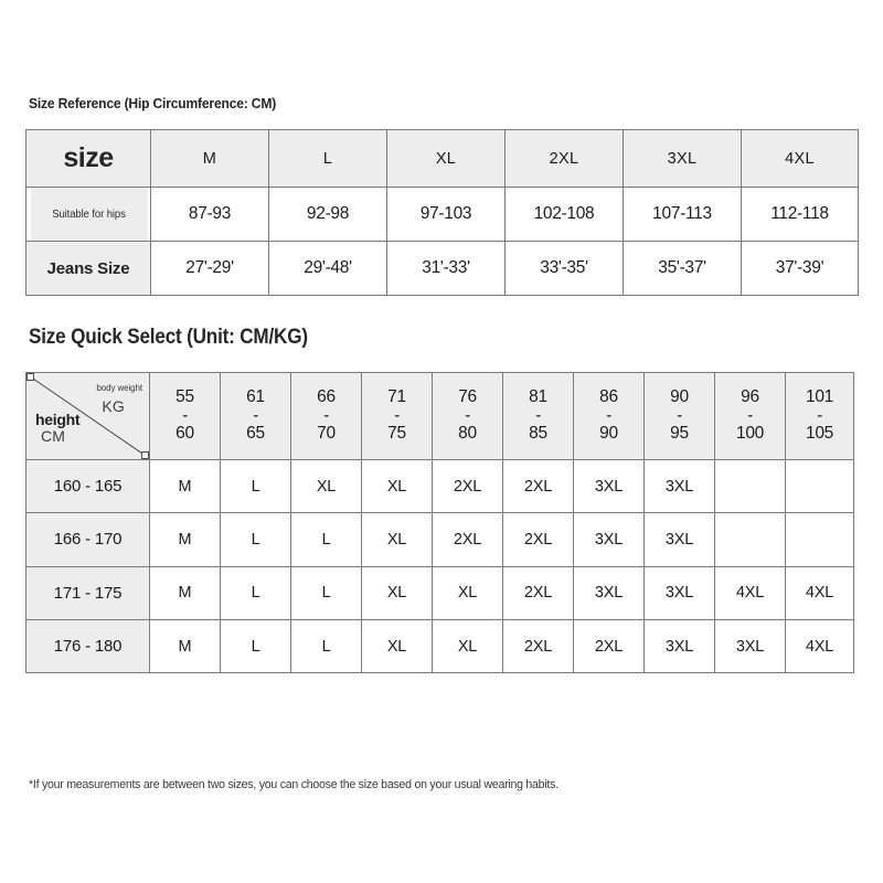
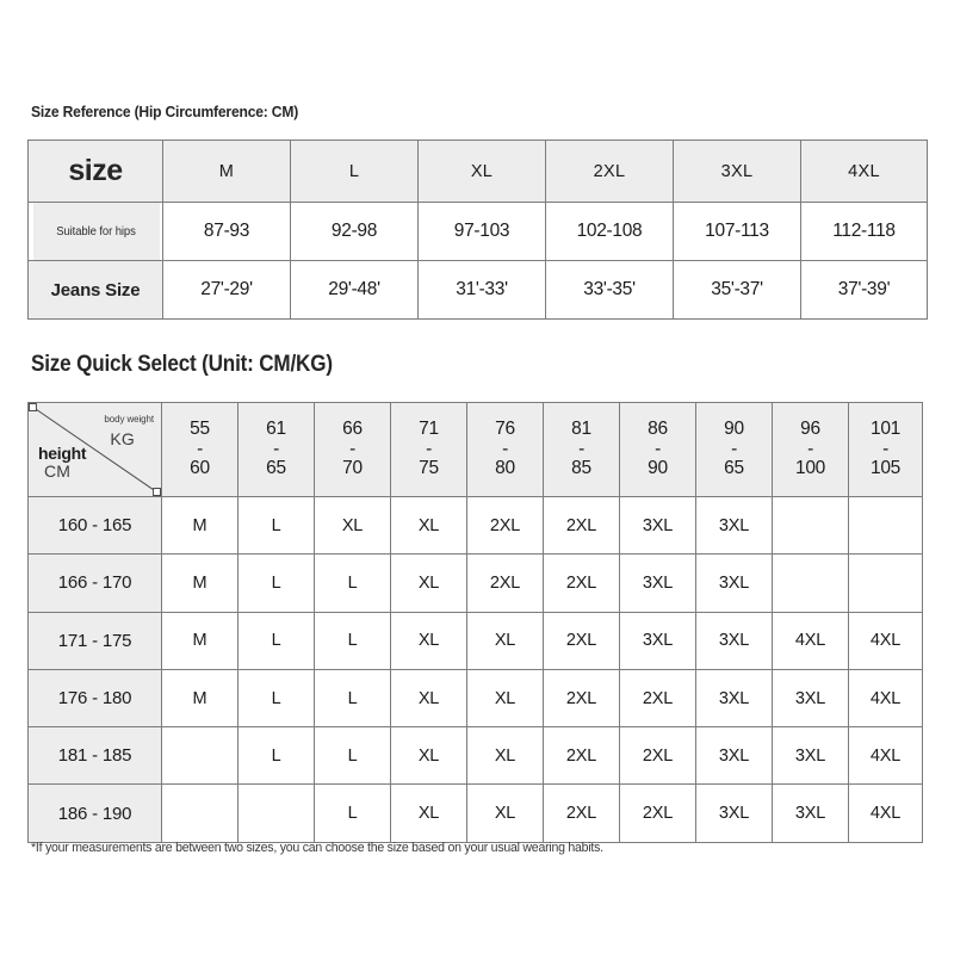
  Size Reference (Hip Circumference: CM)
  size	M	L	XL	2XL	3XL	4XL
  Suitable for hips	87-93	92-98	97-103	102-108	107-113	112-118
  Jeans Size	27'-29'	29'-48'	31'-33'	33'-35'	35'-37'	37'-39'
  Size Quick Select (Unit: CM/KG)
- body weight KG height CM	55 - 60	61 - 65	66 - 70	71 - 75	76 - 80	81 - 85	86 - 90	90 - 95	96 - 100	101 - 105
+ body weight KG height CM	55 - 60	61 - 65	66 - 70	71 - 75	76 - 80	81 - 85	86 - 90	90 - 65	96 - 100	101 - 105
  160 - 165	M	L	XL	XL	2XL	2XL	3XL	3XL
  166 - 170	M	L	L	XL	2XL	2XL	3XL	3XL
  171 - 175	M	L	L	XL	XL	2XL	3XL	3XL	4XL	4XL
  176 - 180	M	L	L	XL	XL	2XL	2XL	3XL	3XL	4XL
+ 181 - 185		L	L	XL	XL	2XL	2XL	3XL	3XL	4XL
+ 186 - 190			L	XL	XL	2XL	2XL	3XL	3XL	4XL
  *If your measurements are between two sizes, you can choose the size based on your usual wearing habits.
